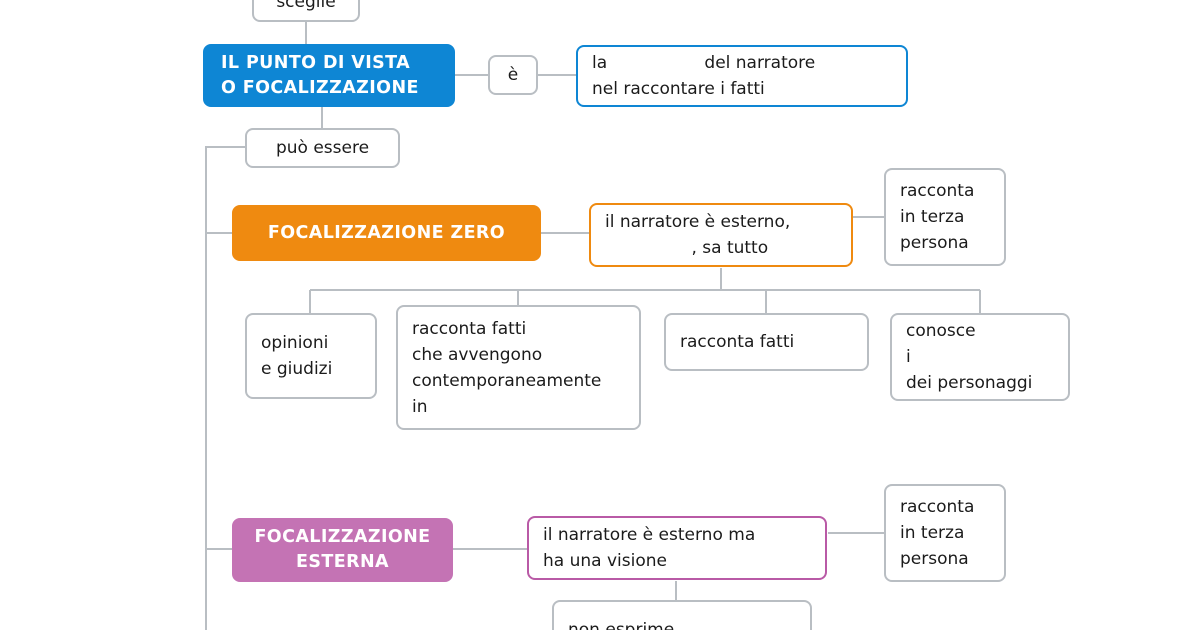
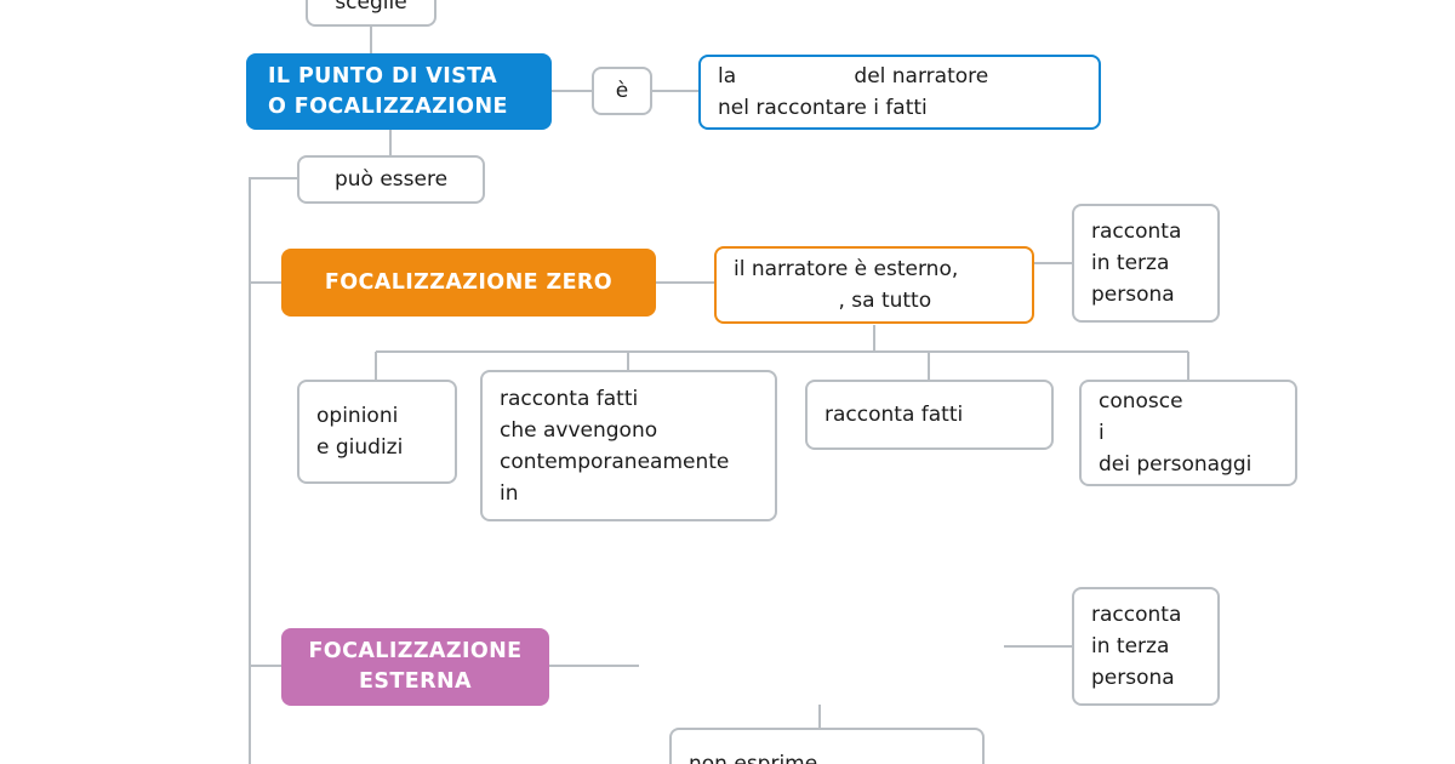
  sceglie
  IL PUNTO DI VISTA
  O FOCALIZZAZIONE
  è
  la del narratore
  nel raccontare i fatti
  può essere
  FOCALIZZAZIONE ZERO
  il narratore è esterno,
  , sa tutto
  racconta
  in terza
  persona
  opinioni
  e giudizi
  racconta fatti
  che avvengono
  contemporaneamente
  in
  racconta fatti
  conosce
  i
  dei personaggi
  FOCALIZZAZIONE
  ESTERNA
- il narratore è esterno ma
- ha una visione
  racconta
  in terza
  persona
